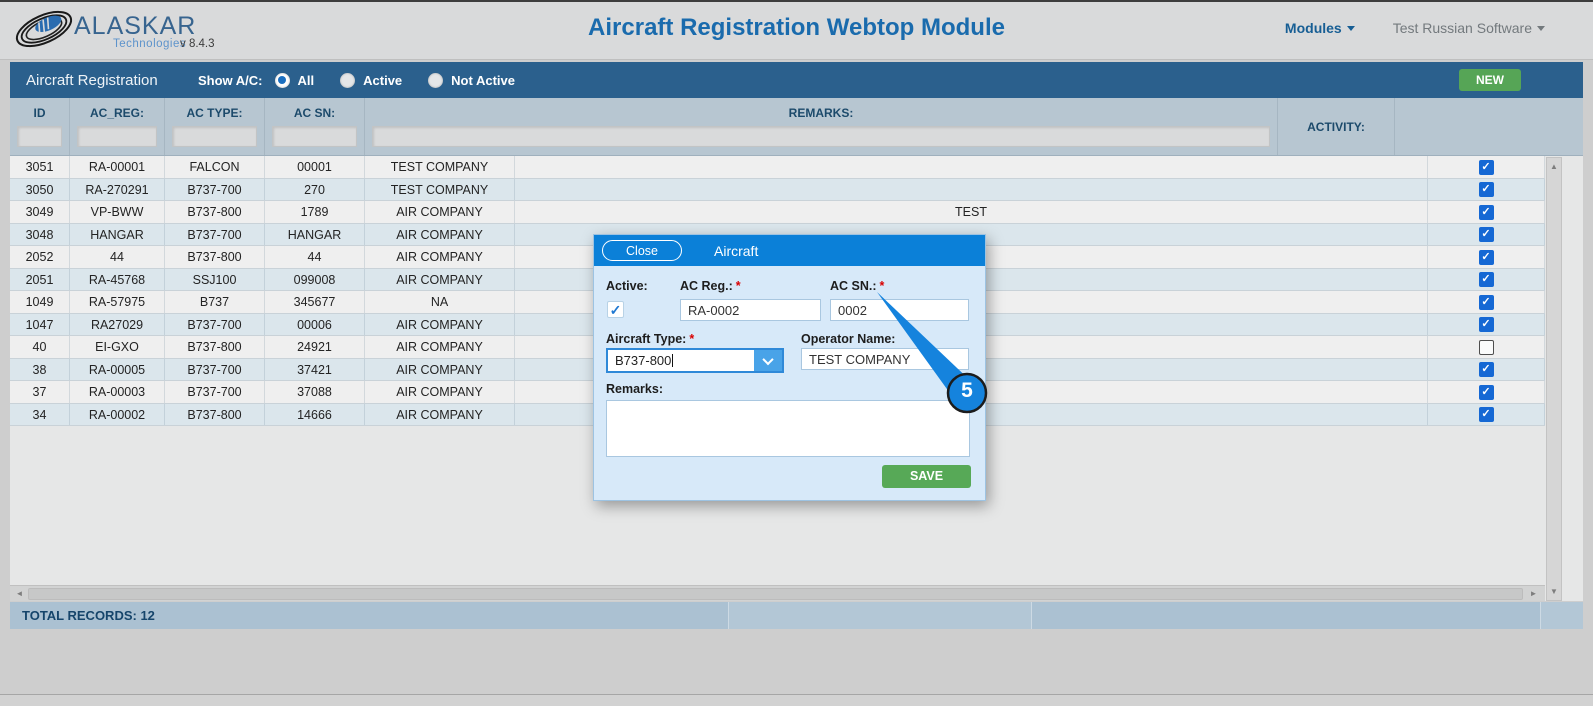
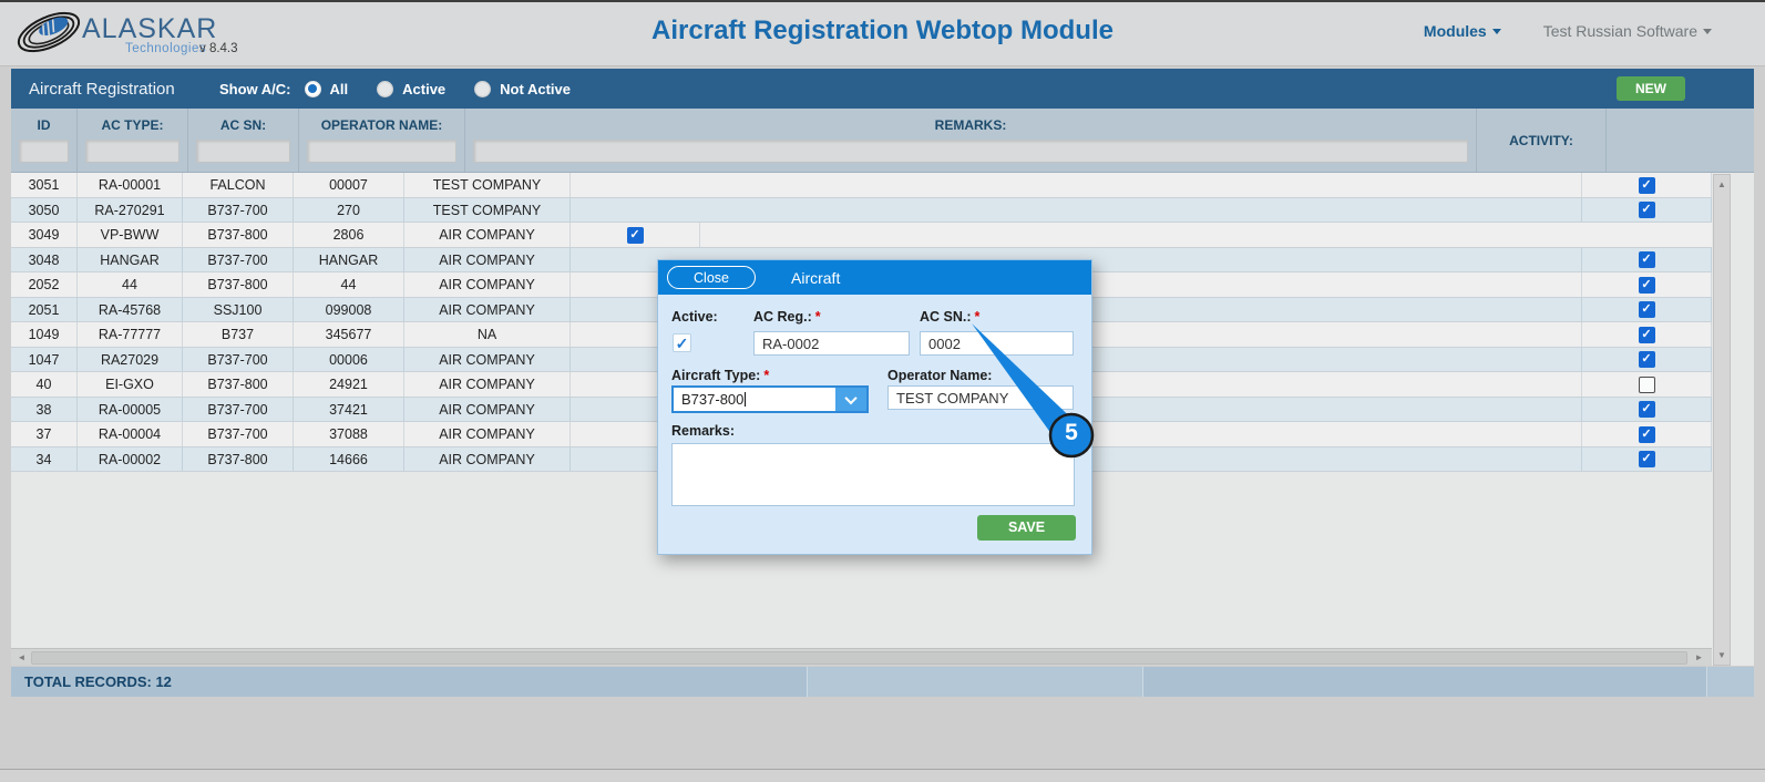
  ALASKAR
  Technologies
  v 8.4.3
  Aircraft Registration Webtop Module
  Modules
  Test Russian Software
  Aircraft Registration
  Show A/C:
  All
  Active
  Not Active
  NEW
  ID
- AC_REG:
  AC TYPE:
  AC SN:
+ OPERATOR NAME:
  REMARKS:
  ACTIVITY:
  3051
  RA-00001
  FALCON
- 00001
+ 00007
  TEST COMPANY
  ✓
  3050
  RA-270291
  B737-700
  270
  TEST COMPANY
  ✓
  3049
  VP-BWW
  B737-800
- 1789
+ 2806
  AIR COMPANY
- TEST
  ✓
  3048
  HANGAR
  B737-700
  HANGAR
  AIR COMPANY
  ✓
  2052
  44
  B737-800
  44
  AIR COMPANY
  ✓
  2051
  RA-45768
  SSJ100
  099008
  AIR COMPANY
  ✓
  1049
- RA-57975
+ RA-77777
  B737
  345677
  NA
  ✓
  1047
  RA27029
  B737-700
  00006
  AIR COMPANY
  ✓
  40
  EI-GXO
  B737-800
  24921
  AIR COMPANY
  38
  RA-00005
  B737-700
  37421
  AIR COMPANY
  ✓
  37
- RA-00003
+ RA-00004
  B737-700
  37088
  AIR COMPANY
  ✓
  34
  RA-00002
  B737-800
  14666
  AIR COMPANY
  ✓
  ▲
  ▼
  ◄
  ►
  TOTAL RECORDS: 12
  Close
  Aircraft
  Active:
  AC Reg.: *
  AC SN.: *
  ✓
  RA-0002
  0002
  Aircraft Type: *
  Operator Name:
  B737-800
  TEST COMPANY
  Remarks:
  SAVE
  5
